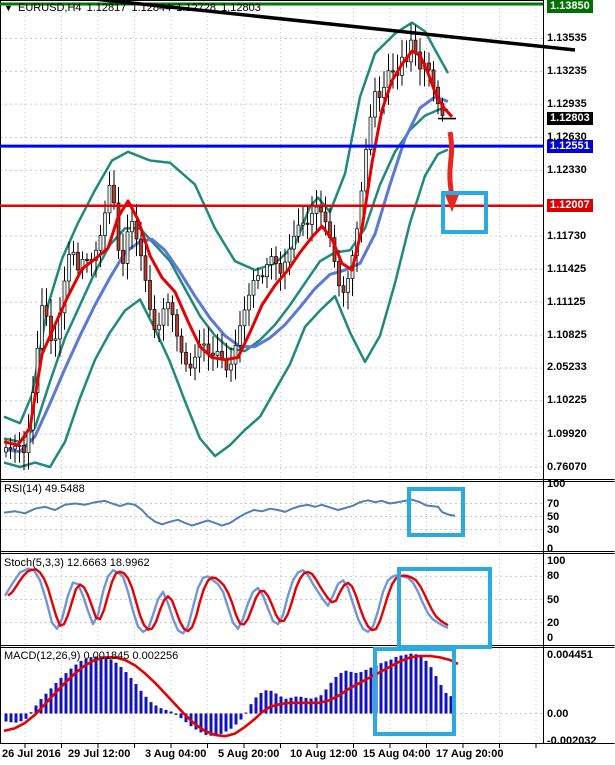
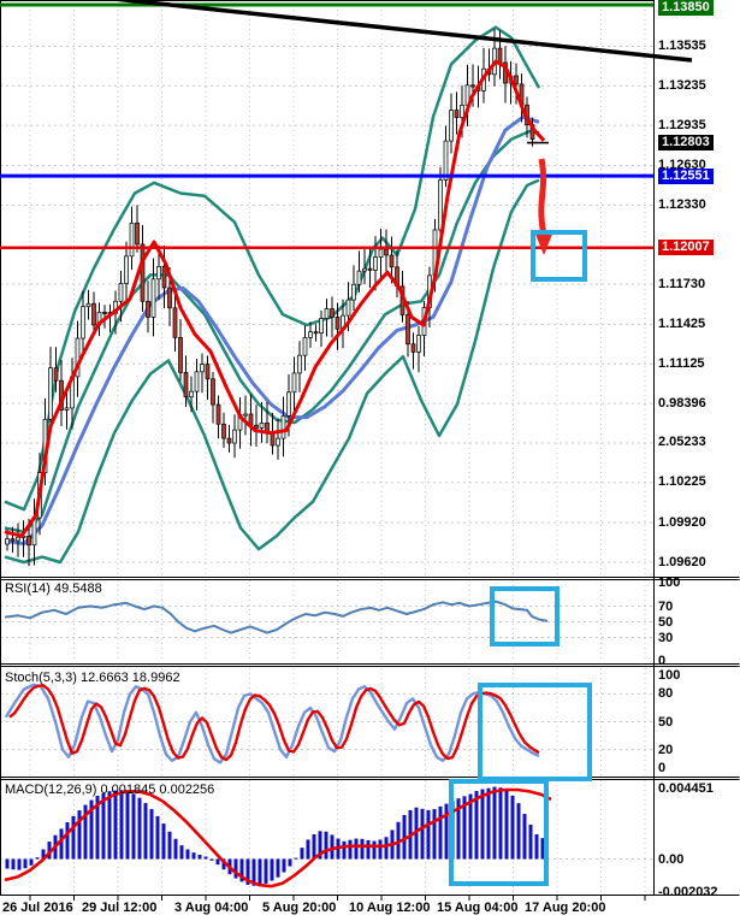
- ▼ EURUSD,H4 1.12817 1.12844 1.12728 1.12803
  RSI(14) 49.5488
  Stoch(5,3,3) 12.6663 18.9962
  MACD(12,26,9) 0.001845 0.002256
  1.13850
  1.13535
  1.13235
  1.12935
  1.12803
  1.12630
  1.12551
  1.12330
  1.12007
  1.11730
  1.11425
  1.11125
- 1.10825
+ 0.98396
  2.05233
  1.10225
  1.09920
- 0.76070
+ 1.09620
  100
  70
  50
  30
  0
  100
  80
  50
  20
  0
  0.004451
  0.00
  -0.002032
  26 Jul 2016
  29 Jul 12:00
  3 Aug 04:00
  5 Aug 20:00
  10 Aug 12:00
  15 Aug 04:00
  17 Aug 20:00
